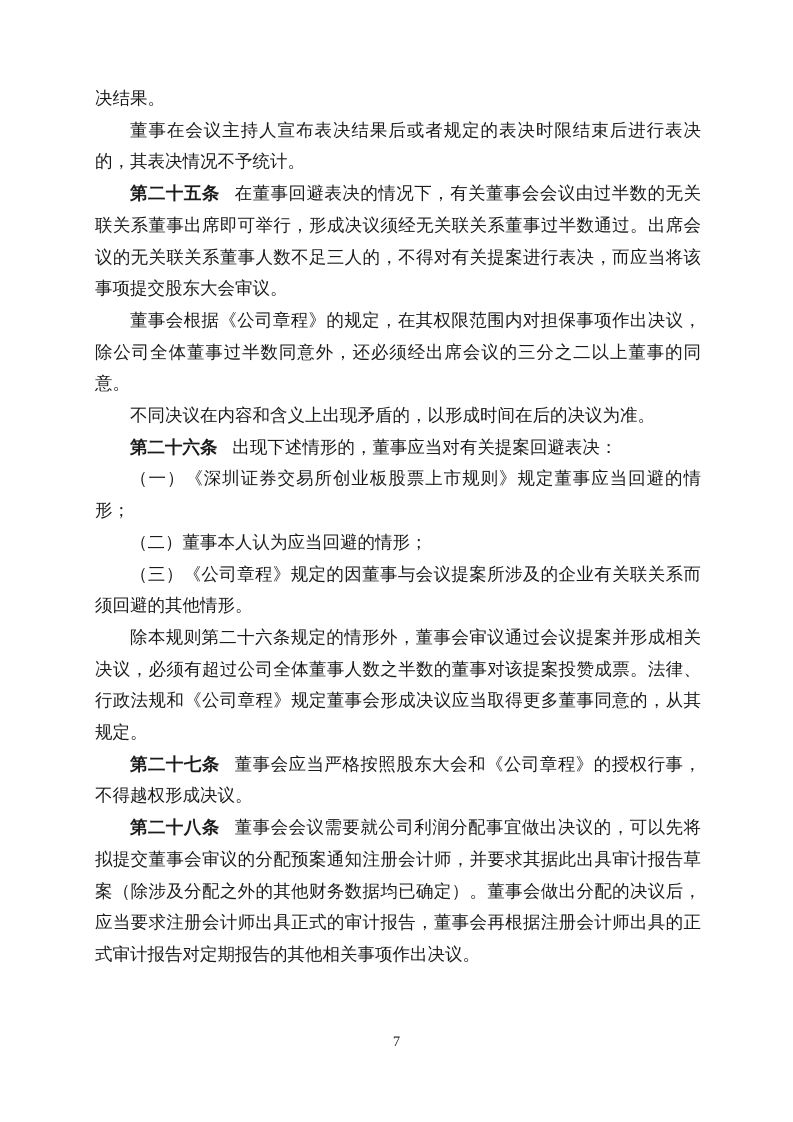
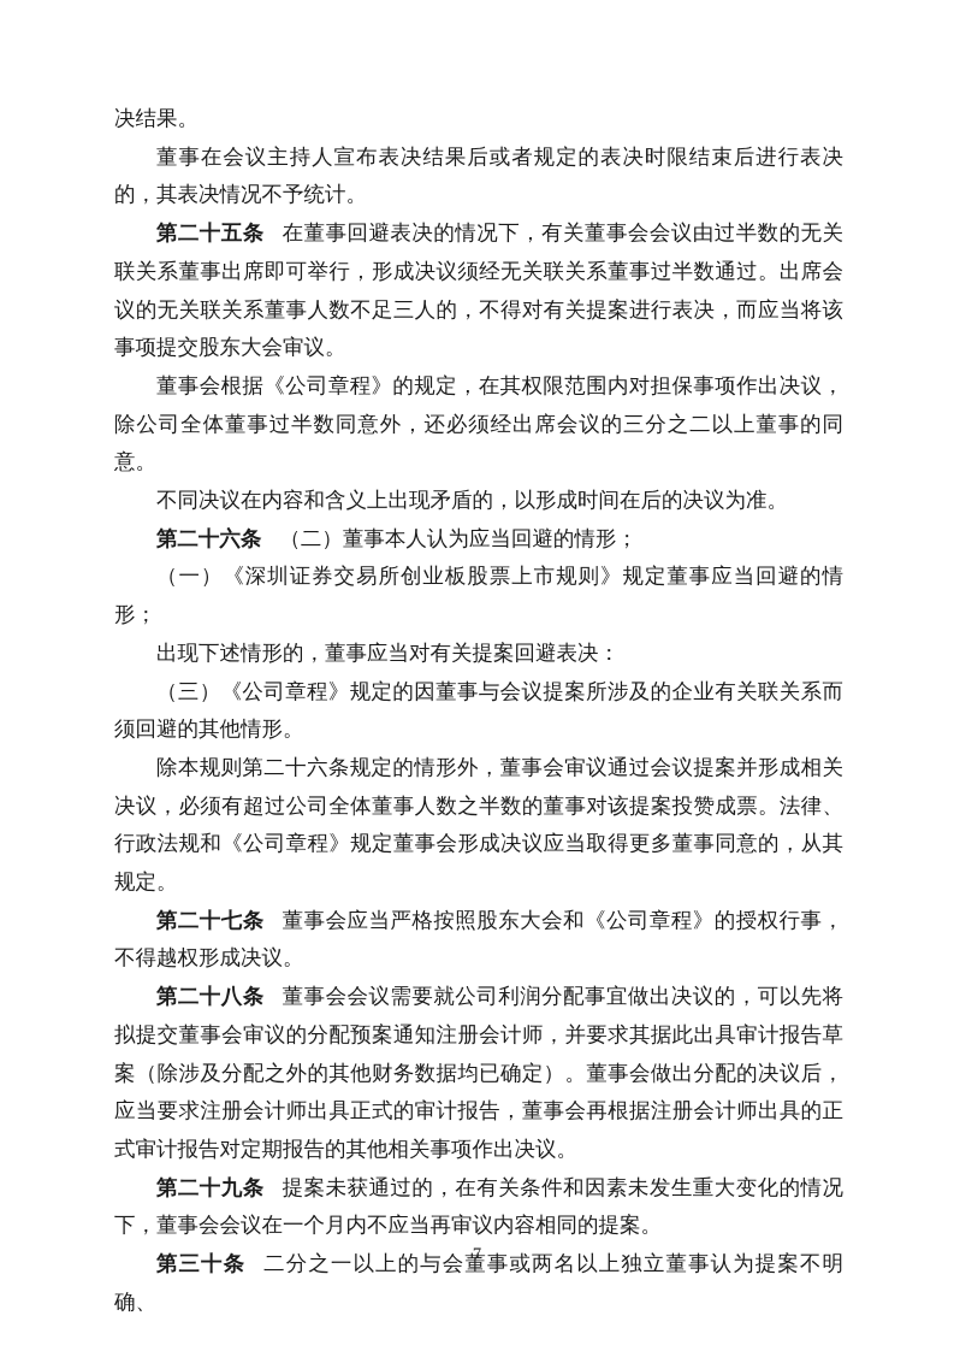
  决结果。
  董事在会议主持人宣布表决结果后或者规定的表决时限结束后进行表决的，其表决情况不予统计。
  第二十五条 在董事回避表决的情况下，有关董事会会议由过半数的无关联关系董事出席即可举行，形成决议须经无关联关系董事过半数通过。出席会议的无关联关系董事人数不足三人的，不得对有关提案进行表决，而应当将该事项提交股东大会审议。
  董事会根据《公司章程》的规定，在其权限范围内对担保事项作出决议，除公司全体董事过半数同意外，还必须经出席会议的三分之二以上董事的同意。
  不同决议在内容和含义上出现矛盾的，以形成时间在后的决议为准。
- 第二十六条 出现下述情形的，董事应当对有关提案回避表决：
+ 第二十六条 （二）董事本人认为应当回避的情形；
  （一）《深圳证券交易所创业板股票上市规则》规定董事应当回避的情形；
- （二）董事本人认为应当回避的情形；
+ 出现下述情形的，董事应当对有关提案回避表决：
  （三）《公司章程》规定的因董事与会议提案所涉及的企业有关联关系而须回避的其他情形。
  除本规则第二十六条规定的情形外，董事会审议通过会议提案并形成相关决议，必须有超过公司全体董事人数之半数的董事对该提案投赞成票。法律、行政法规和《公司章程》规定董事会形成决议应当取得更多董事同意的，从其规定。
  第二十七条 董事会应当严格按照股东大会和《公司章程》的授权行事，不得越权形成决议。
  第二十八条 董事会会议需要就公司利润分配事宜做出决议的，可以先将拟提交董事会审议的分配预案通知注册会计师，并要求其据此出具审计报告草案（除涉及分配之外的其他财务数据均已确定）。董事会做出分配的决议后，应当要求注册会计师出具正式的审计报告，董事会再根据注册会计师出具的正式审计报告对定期报告的其他相关事项作出决议。
+ 第二十九条 提案未获通过的，在有关条件和因素未发生重大变化的情况下，董事会会议在一个月内不应当再审议内容相同的提案。
+ 第三十条 二分之一以上的与会董事或两名以上独立董事认为提案不明确、
  7
